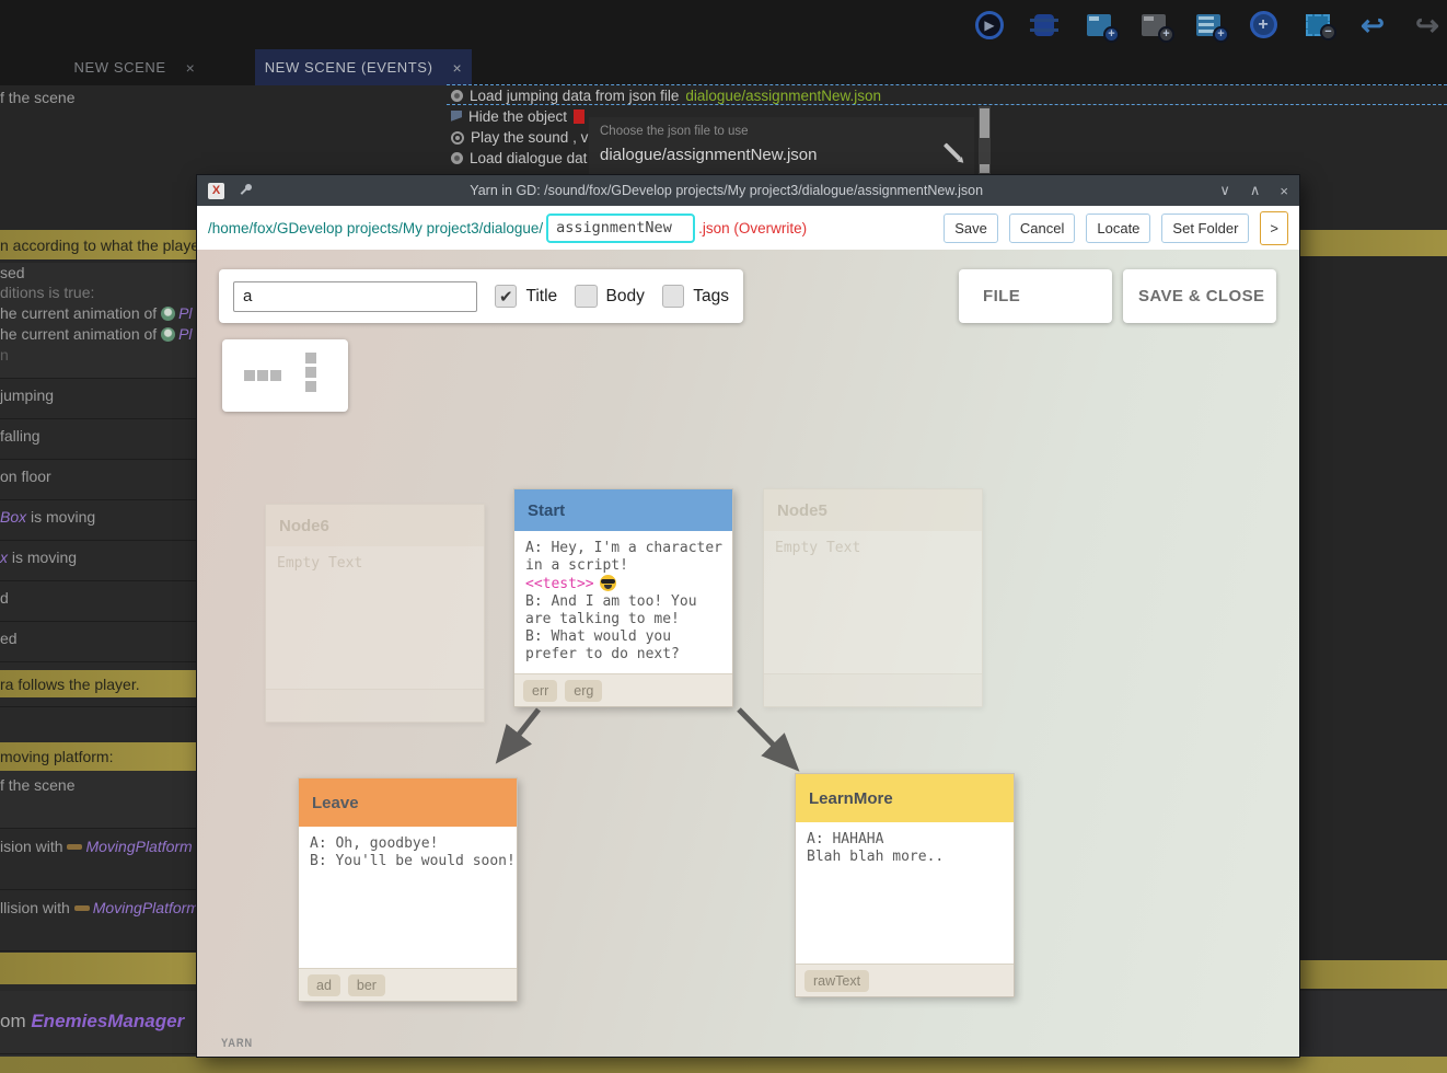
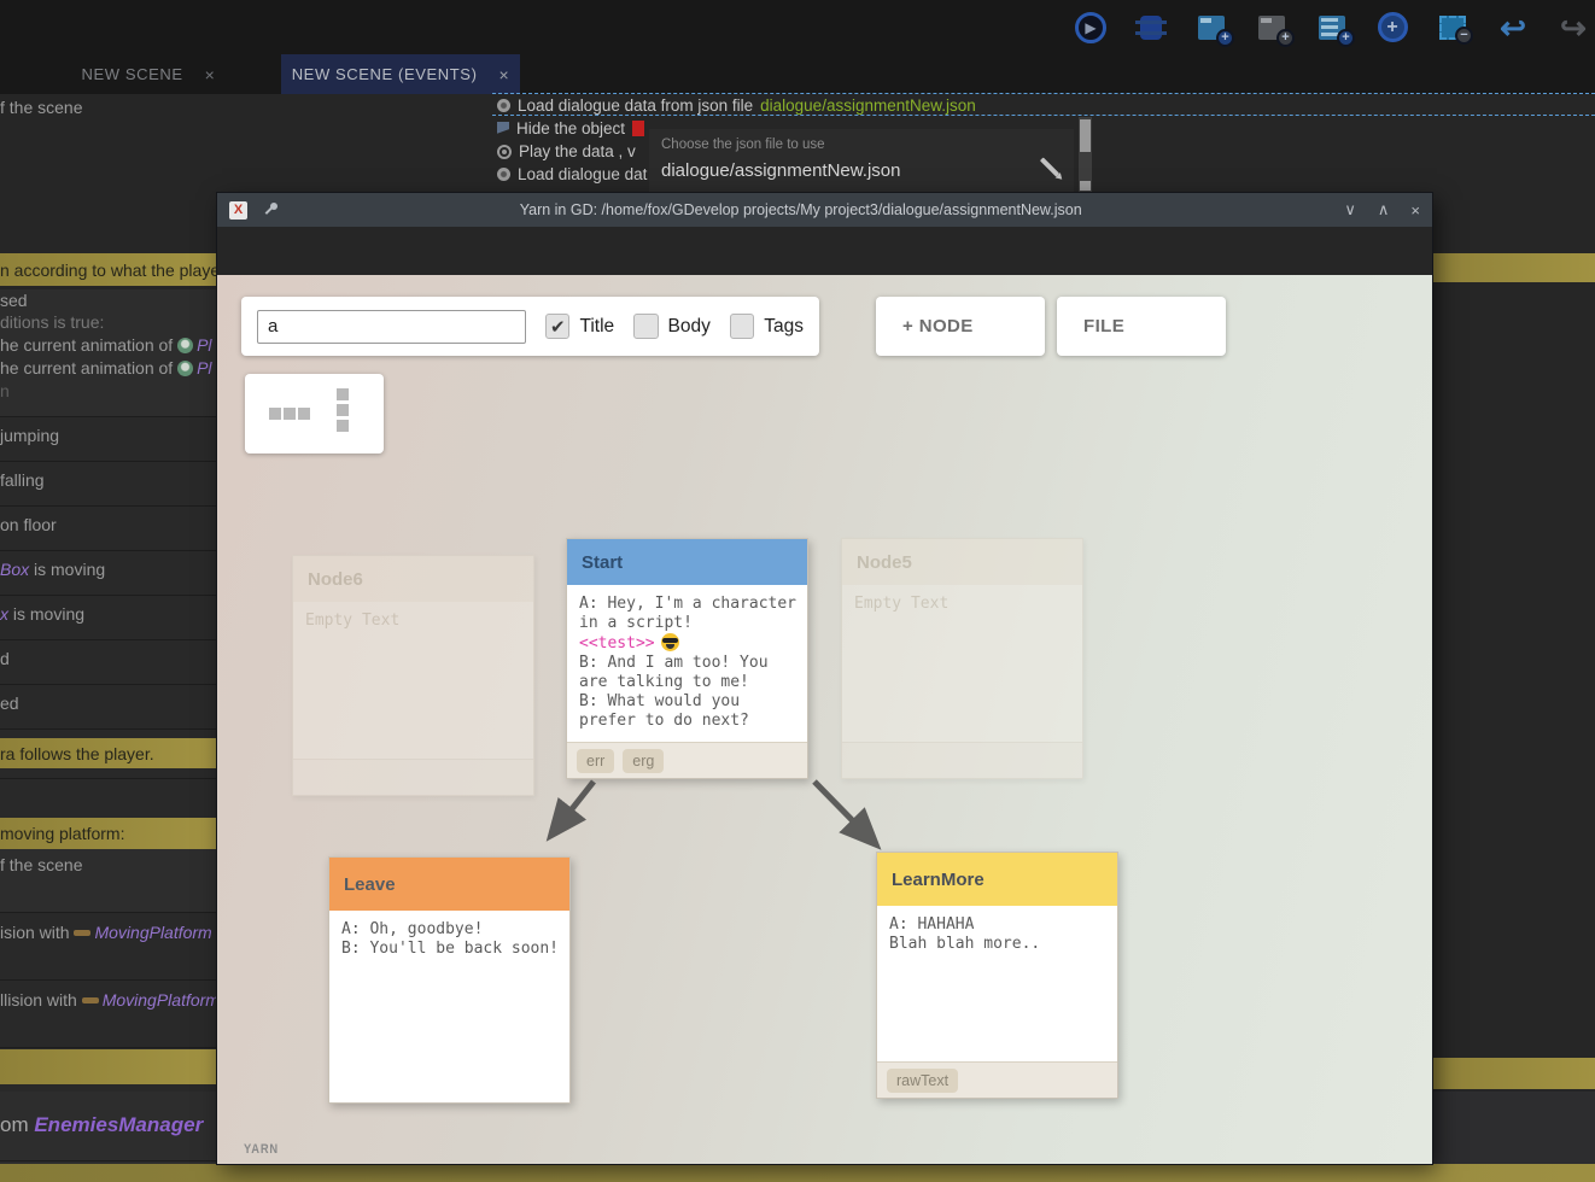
  ▶
  +
  +
  +
  +
  −
  ↩
  ↪
  NEW SCENE
  ×
  NEW SCENE (EVENTS)
  ×
- Load jumping data from json file
+ Load dialogue data from json file
  dialogue/assignmentNew.json
  Hide the object
- Play the sound , v
+ Play the data , v
  Load dialogue dat
  Choose the json file to use
  dialogue/assignmentNew.json
  f the scene
  n according to what the playe
  sed
  ditions is true:
  he current animation of Pl
  he current animation of Pl
  n
  jumping
  falling
  on floor
  Box is moving
  x is moving
  d
  ed
  ra follows the player.
  moving platform:
  f the scene
  ision with MovingPlatform
  llision with MovingPlatform
  om EnemiesManager
  X
- Yarn in GD: /sound/fox/GDevelop projects/My project3/dialogue/assignmentNew.json
+ Yarn in GD: /home/fox/GDevelop projects/My project3/dialogue/assignmentNew.json
  ∨
  ∧
  ×
- /home/fox/GDevelop projects/My project3/dialogue/
- assignmentNew
- .json (Overwrite)
- Save
- Cancel
- Locate
- Set Folder
- >
  a
  ✔
  Title
  Body
  Tags
+ + NODE
  FILE
- SAVE & CLOSE
  Node6
  Empty Text
  Node5
  Empty Text
  Start
  A: Hey, I'm a character in a script! <<test>> B: And I am too! You are talking to me! B: What would you prefer to do next?
  err
  erg
  Leave
- A: Oh, goodbye! B: You'll be would soon!
+ A: Oh, goodbye! B: You'll be back soon!
- ad
- ber
  LearnMore
  A: HAHAHA Blah blah more..
  rawText
  YARN
